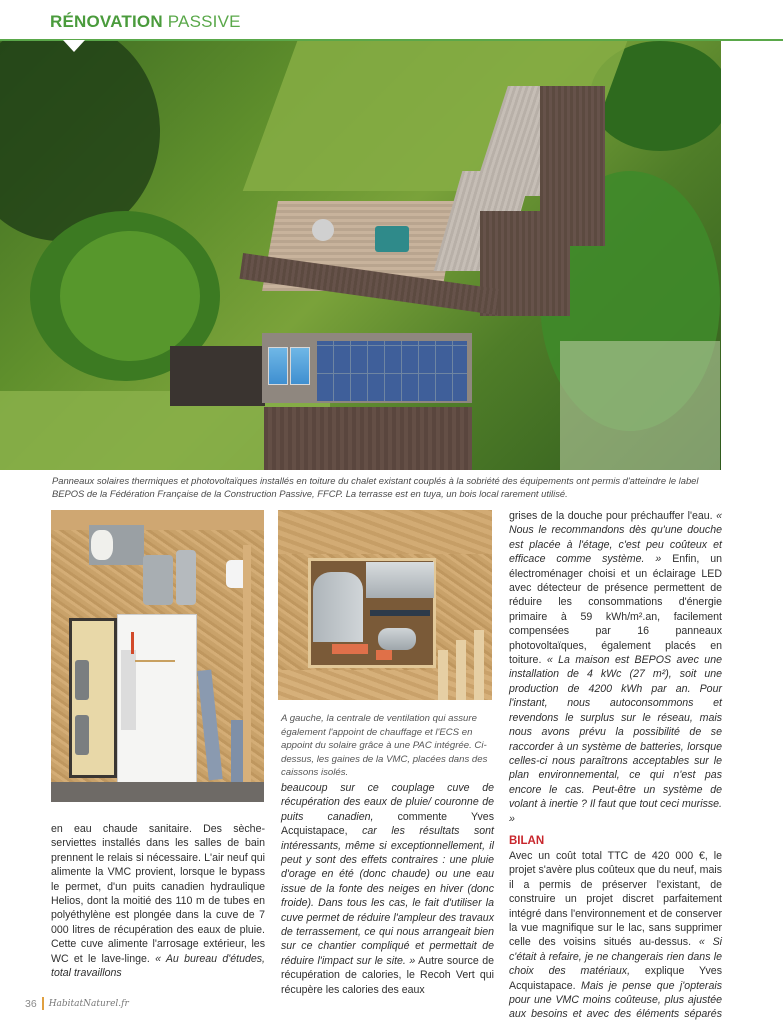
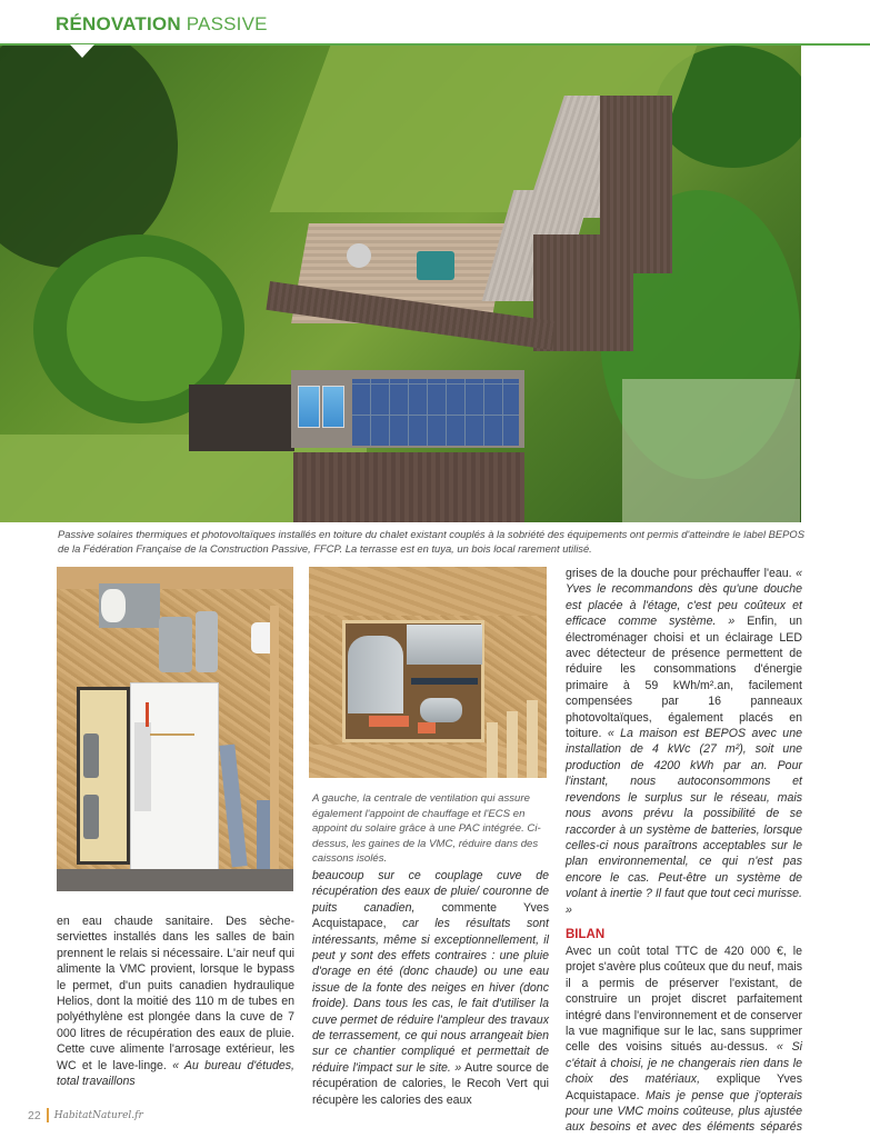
  RÉNOVATION PASSIVE
- Panneaux solaires thermiques et photovoltaïques installés en toiture du chalet existant couplés à la sobriété des équipements ont permis d'atteindre le label BEPOS de la Fédération Française de la Construction Passive, FFCP. La terrasse est en tuya, un bois local rarement utilisé.
+ Passive solaires thermiques et photovoltaïques installés en toiture du chalet existant couplés à la sobriété des équipements ont permis d'atteindre le label BEPOS de la Fédération Française de la Construction Passive, FFCP. La terrasse est en tuya, un bois local rarement utilisé.
- A gauche, la centrale de ventilation qui assure également l'appoint de chauffage et l'ECS en appoint du solaire grâce à une PAC intégrée. Ci-dessus, les gaines de la VMC, placées dans des caissons isolés.
+ A gauche, la centrale de ventilation qui assure également l'appoint de chauffage et l'ECS en appoint du solaire grâce à une PAC intégrée. Ci-dessus, les gaines de la VMC, réduire dans des caissons isolés.
  en eau chaude sanitaire. Des sèche-serviettes installés dans les salles de bain prennent le relais si nécessaire. L'air neuf qui alimente la VMC provient, lorsque le bypass le permet, d'un puits canadien hydraulique Helios, dont la moitié des 110 m de tubes en polyéthylène est plongée dans la cuve de 7 000 litres de récupération des eaux de pluie. Cette cuve alimente l'arrosage extérieur, les WC et le lave-linge. « Au bureau d'études, total travaillons
  beaucoup sur ce couplage cuve de récupération des eaux de pluie/ couronne de puits canadien, commente Yves Acquistapace, car les résultats sont intéressants, même si exceptionnellement, il peut y sont des effets contraires : une pluie d'orage en été (donc chaude) ou une eau issue de la fonte des neiges en hiver (donc froide). Dans tous les cas, le fait d'utiliser la cuve permet de réduire l'ampleur des travaux de terrassement, ce qui nous arrangeait bien sur ce chantier compliqué et permettait de réduire l'impact sur le site. » Autre source de récupération de calories, le Recoh Vert qui récupère les calories des eaux
- grises de la douche pour préchauffer l'eau. « Nous le recommandons dès qu'une douche est placée à l'étage, c'est peu coûteux et efficace comme système. » Enfin, un électroménager choisi et un éclairage LED avec détecteur de présence permettent de réduire les consommations d'énergie primaire à 59 kWh/m².an, facilement compensées par 16 panneaux photovoltaïques, également placés en toiture. « La maison est BEPOS avec une installation de 4 kWc (27 m²), soit une production de 4200 kWh par an. Pour l'instant, nous autoconsommons et revendons le surplus sur le réseau, mais nous avons prévu la possibilité de se raccorder à un système de batteries, lorsque celles-ci nous paraîtrons acceptables sur le plan environnemental, ce qui n'est pas encore le cas. Peut-être un système de volant à inertie ? Il faut que tout ceci murisse. »
+ grises de la douche pour préchauffer l'eau. « Yves le recommandons dès qu'une douche est placée à l'étage, c'est peu coûteux et efficace comme système. » Enfin, un électroménager choisi et un éclairage LED avec détecteur de présence permettent de réduire les consommations d'énergie primaire à 59 kWh/m².an, facilement compensées par 16 panneaux photovoltaïques, également placés en toiture. « La maison est BEPOS avec une installation de 4 kWc (27 m²), soit une production de 4200 kWh par an. Pour l'instant, nous autoconsommons et revendons le surplus sur le réseau, mais nous avons prévu la possibilité de se raccorder à un système de batteries, lorsque celles-ci nous paraîtrons acceptables sur le plan environnemental, ce qui n'est pas encore le cas. Peut-être un système de volant à inertie ? Il faut que tout ceci murisse. »
  BILAN
- Avec un coût total TTC de 420 000 €, le projet s'avère plus coûteux que du neuf, mais il a permis de préserver l'existant, de construire un projet discret parfaitement intégré dans l'environnement et de conserver la vue magnifique sur le lac, sans supprimer celle des voisins situés au-dessus. « Si c'était à refaire, je ne changerais rien dans le choix des matériaux, explique Yves Acquistapace. Mais je pense que j'opterais pour une VMC moins coûteuse, plus ajustée aux besoins et avec des éléments séparés
+ Avec un coût total TTC de 420 000 €, le projet s'avère plus coûteux que du neuf, mais il a permis de préserver l'existant, de construire un projet discret parfaitement intégré dans l'environnement et de conserver la vue magnifique sur le lac, sans supprimer celle des voisins situés au-dessus. « Si c'était à choisi, je ne changerais rien dans le choix des matériaux, explique Yves Acquistapace. Mais je pense que j'opterais pour une VMC moins coûteuse, plus ajustée aux besoins et avec des éléments séparés
- 36
+ 22
  HabitatNaturel.fr
